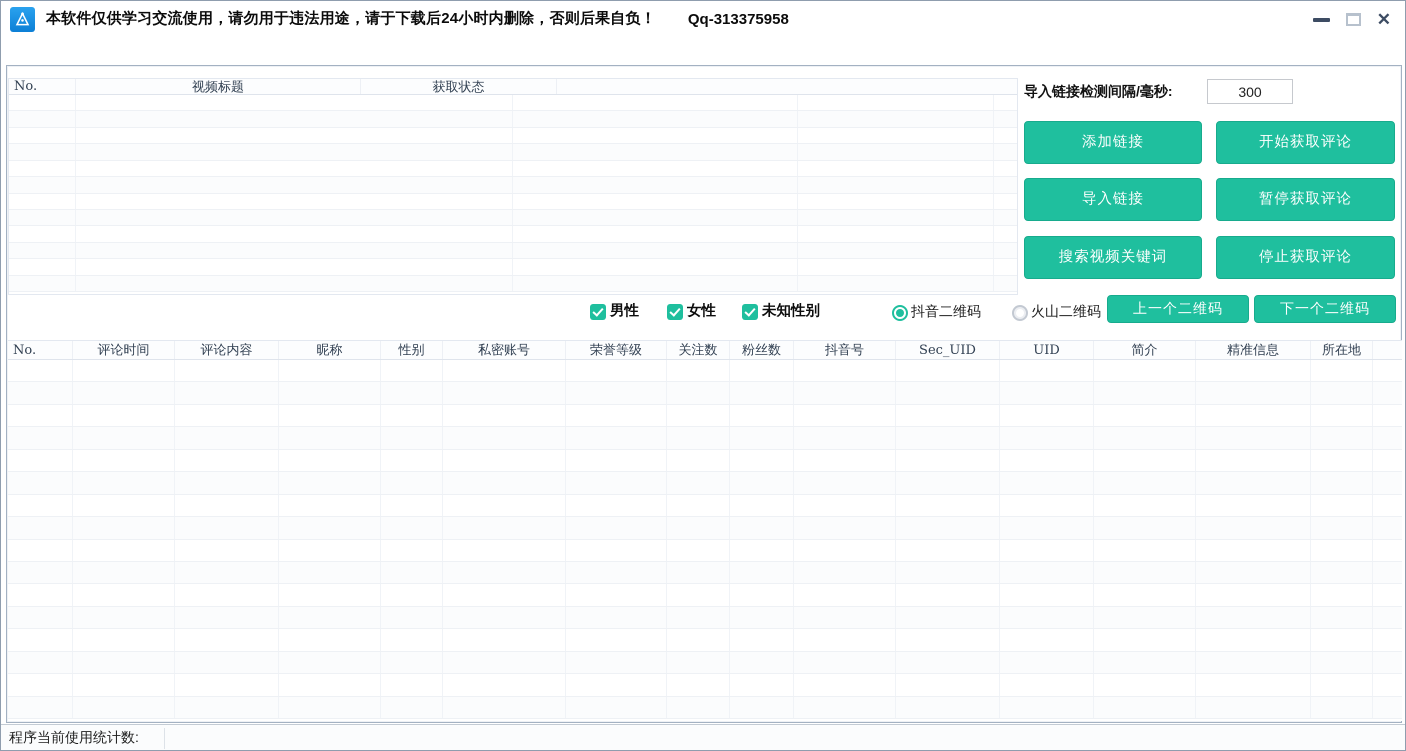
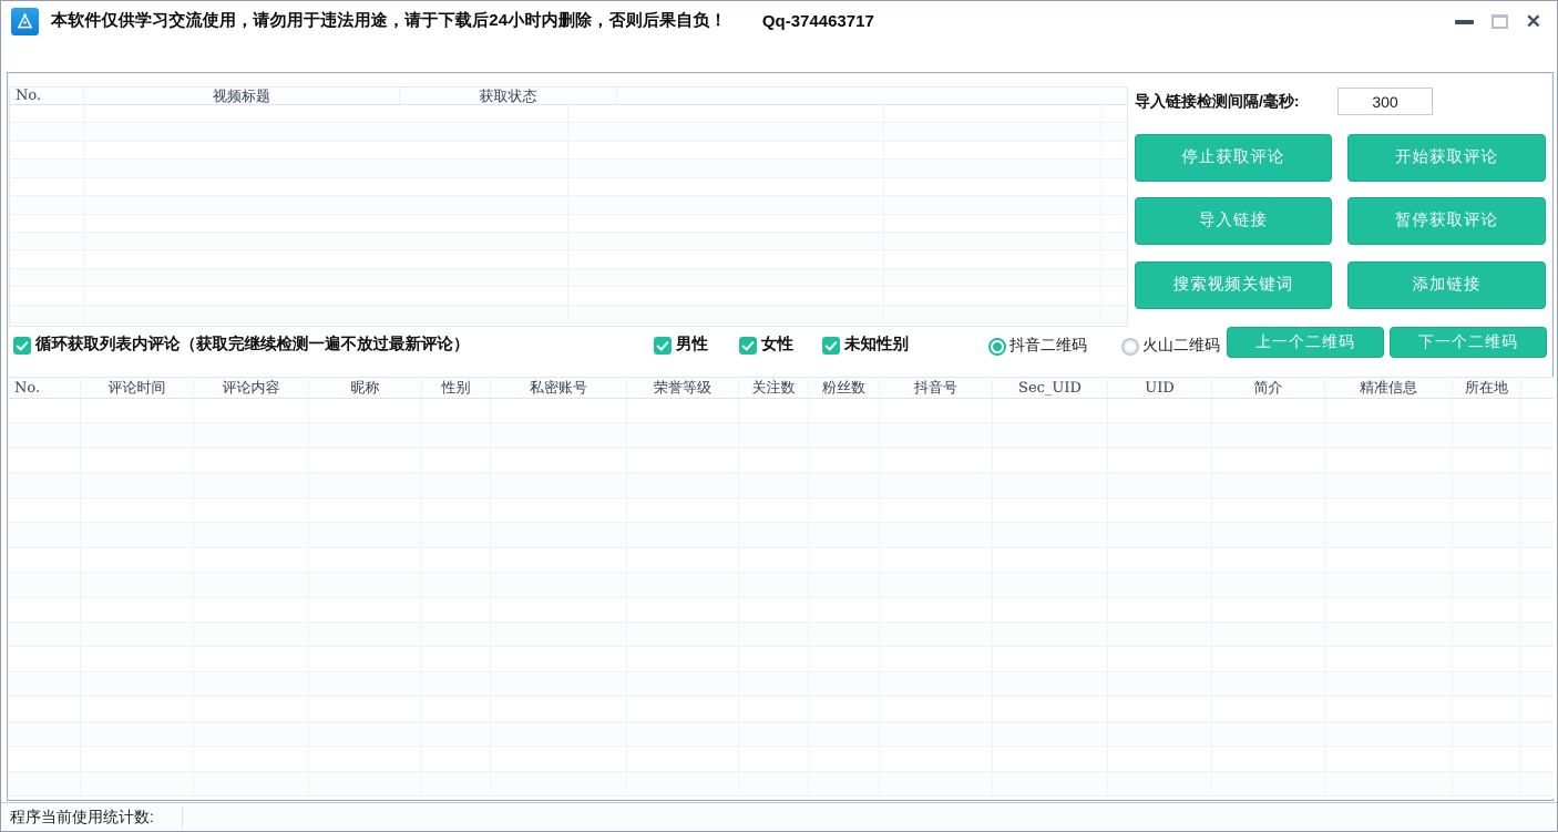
  本软件仅供学习交流使用，请勿用于违法用途，请于下载后24小时内删除，否则后果自负！
- Qq-313375958
+ Qq-374463717
  ✕
  No.
  视频标题
  获取状态
  导入链接检测间隔/毫秒:
  300
- 添加链接
+ 停止获取评论
  开始获取评论
  导入链接
  暂停获取评论
  搜索视频关键词
- 停止获取评论
+ 添加链接
  上一个二维码
  下一个二维码
+ 循环获取列表内评论（获取完继续检测一遍不放过最新评论）
  男性
  女性
  未知性别
  抖音二维码
  火山二维码
  No.
  评论时间
  评论内容
  昵称
  性别
  私密账号
  荣誉等级
  关注数
  粉丝数
  抖音号
  Sec_UID
  UID
  简介
  精准信息
  所在地
  程序当前使用统计数:
